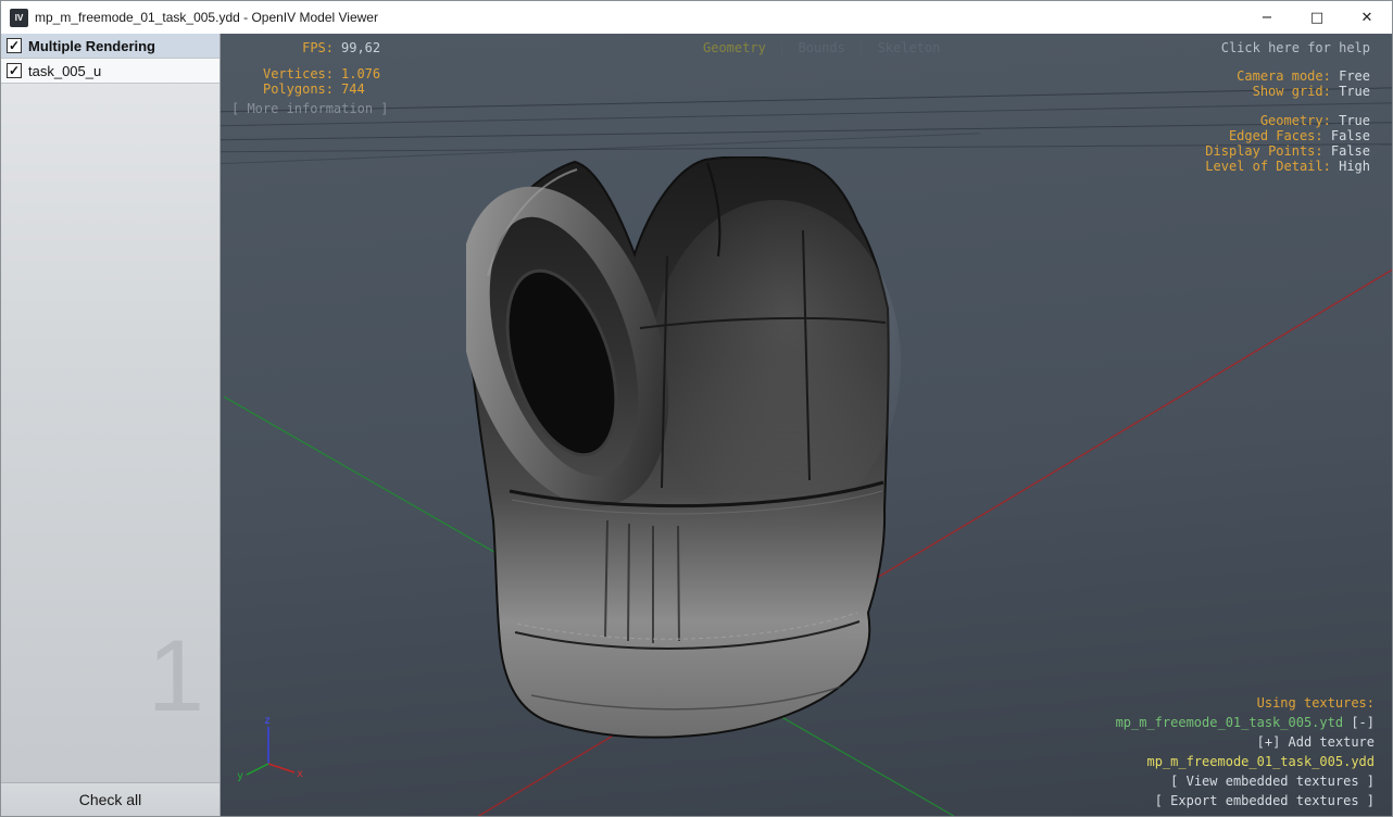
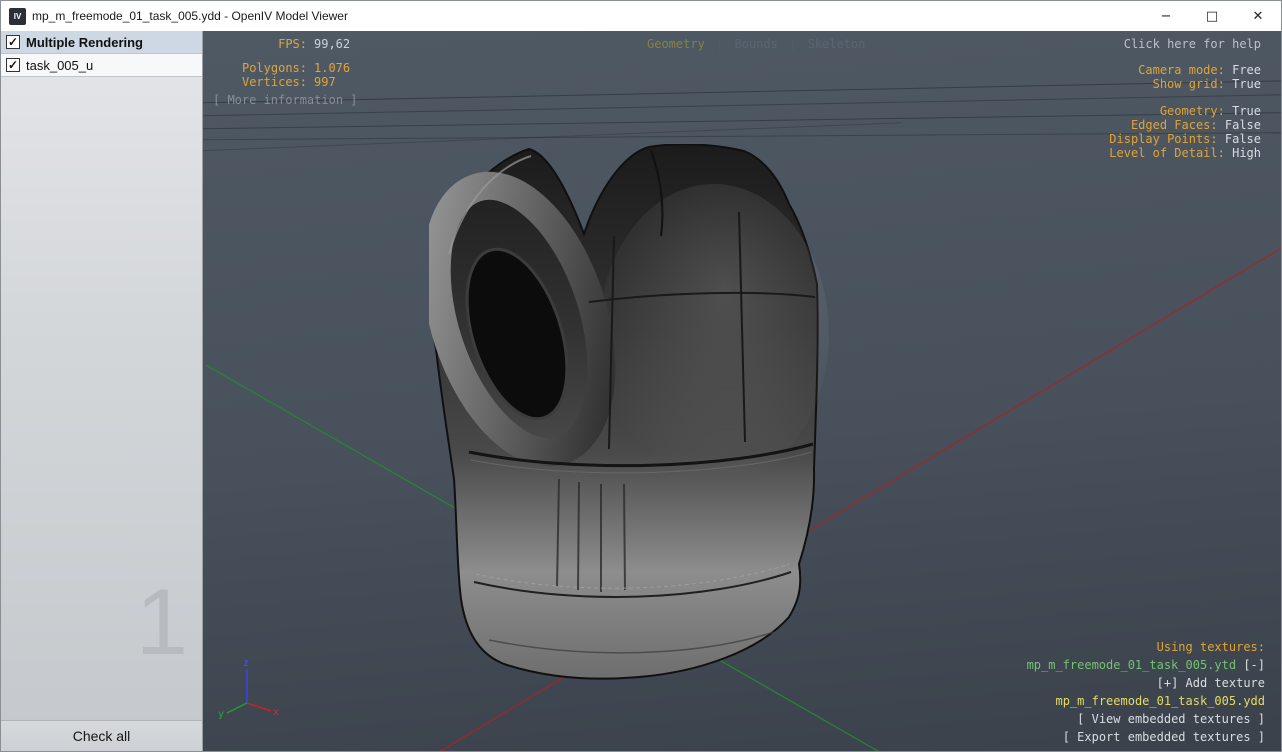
  IV
  mp_m_freemode_01_task_005.ydd - OpenIV Model Viewer
  −
  □
  ✕
  ✓
  Multiple Rendering
  ✓
  task_005_u
  Check all
  FPS:
  99,62
- Vertices:
+ Polygons:
  1.076
- Polygons:
+ Vertices:
- 744
+ 997
  [ More information ]
  Click here for help
  Camera mode: Free
  Show grid: True
  Geometry: True
  Edged Faces: False
  Display Points: False
  Level of Detail: High
  Using textures:
  mp_m_freemode_01_task_005.ytd [-]
  [+] Add texture
  mp_m_freemode_01_task_005.ydd
  [ View embedded textures ]
  [ Export embedded textures ]
  z
  x
  y
